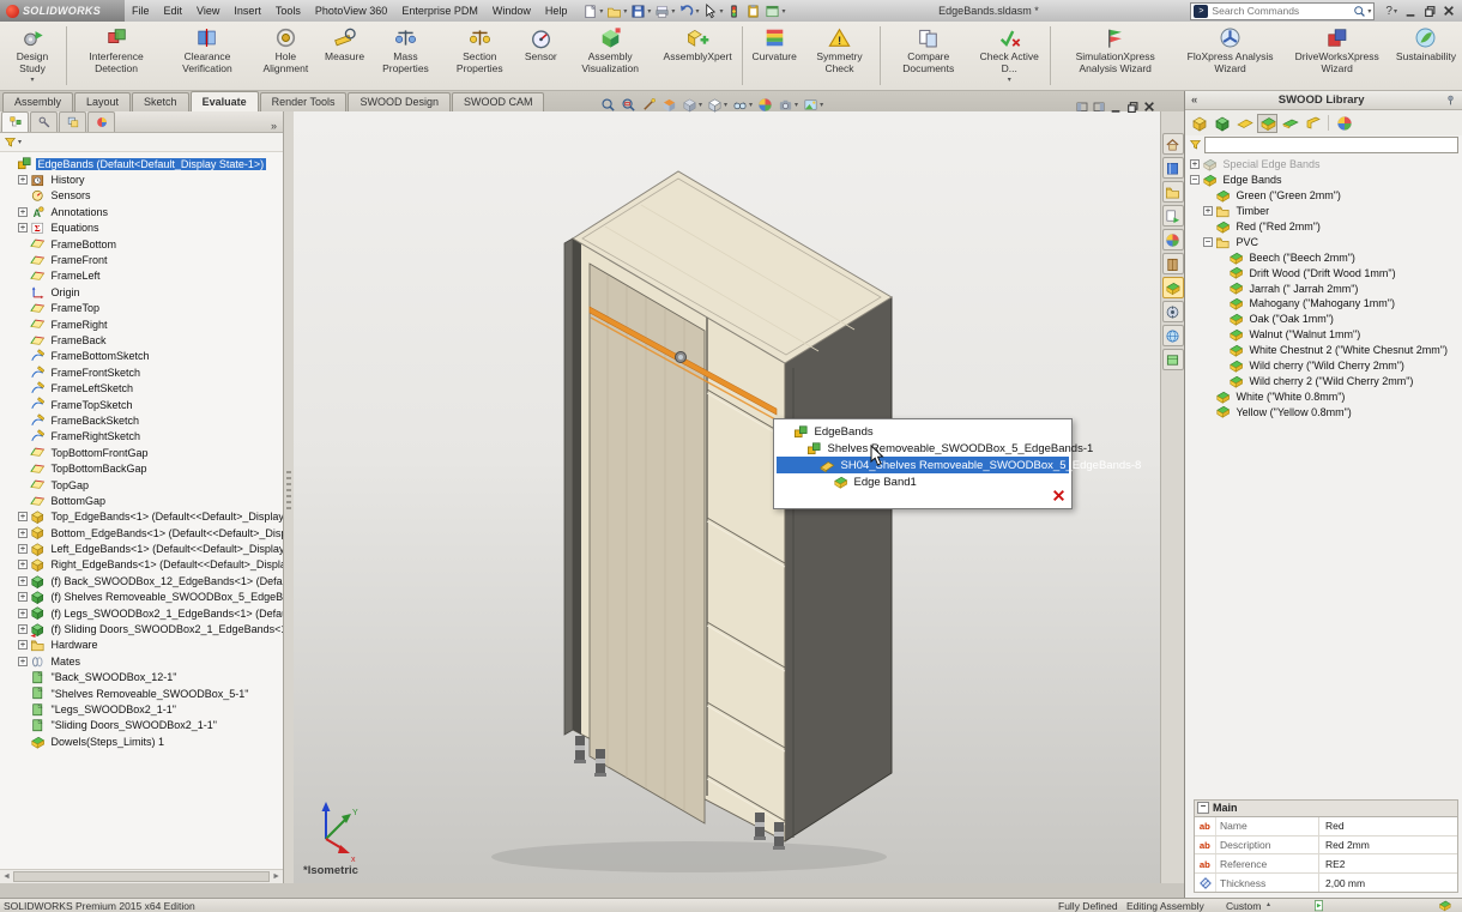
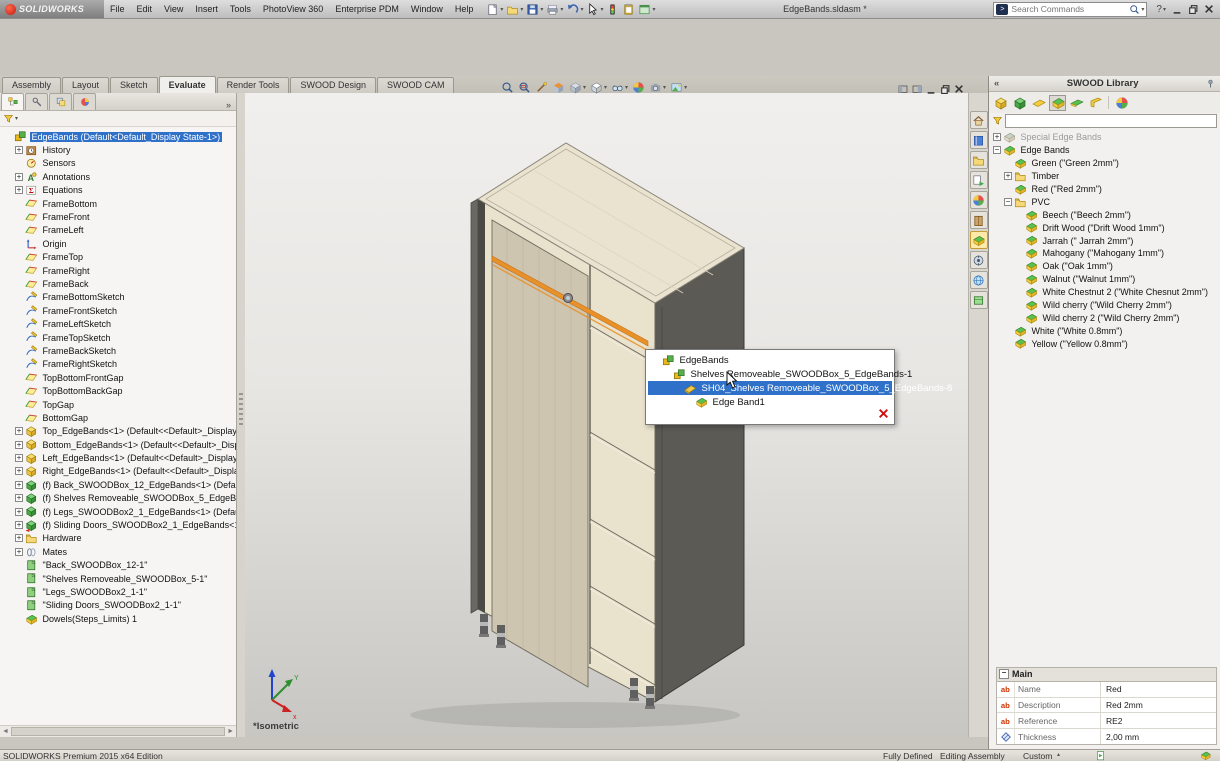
  SOLIDWORKS
  File
  Edit
  View
  Insert
  Tools
  PhotoView 360
  Enterprise PDM
  Window
  Help
  EdgeBands.sldasm *
  Search Commands
  ?
- Design Study
- Interference Detection
- Clearance Verification
- Hole Alignment
- Measure
- Mass Properties
- Section Properties
- Sensor
- Assembly Visualization
- AssemblyXpert
- Curvature
- Symmetry Check
- Compare Documents
- Check Active D...
- SimulationXpress Analysis Wizard
- FloXpress Analysis Wizard
- DriveWorksXpress Wizard
- Sustainability
  Assembly
  Layout
  Sketch
  Evaluate
  Render Tools
  SWOOD Design
  SWOOD CAM
  »
  EdgeBands (Default<Default_Display State-1>)
  +
  History
  Sensors
  +
  Annotations
  +
  Equations
  FrameBottom
  FrameFront
  FrameLeft
  Origin
  FrameTop
  FrameRight
  FrameBack
  FrameBottomSketch
  FrameFrontSketch
  FrameLeftSketch
  FrameTopSketch
  FrameBackSketch
  FrameRightSketch
  TopBottomFrontGap
  TopBottomBackGap
  TopGap
  BottomGap
  +
  Top_EdgeBands<1> (Default<<Default>_Display
  +
  Bottom_EdgeBands<1> (Default<<Default>_Dis
  +
  Left_EdgeBands<1> (Default<<Default>_Display
  +
  Right_EdgeBands<1> (Default<<Default>_Displ
  +
  (f) Back_SWOODBox_12_EdgeBands<1> (Defa
  +
  (f) Shelves Removeable_SWOODBox_5_EdgeB
  +
  (f) Legs_SWOODBox2_1_EdgeBands<1> (Defa
  +
  (f) Sliding Doors_SWOODBox2_1_EdgeBands<
  +
  Hardware
  +
  Mates
  "Back_SWOODBox_12-1"
  "Shelves Removeable_SWOODBox_5-1"
  "Legs_SWOODBox2_1-1"
  "Sliding Doors_SWOODBox2_1-1"
  Dowels(Steps_Limits) 1
  *Isometric
  EdgeBands
  Shelves Removeable_SWOODBox_5_EdgeBands-1
  SH04_Shelves Removeable_SWOODBox_5_EdgeBands-8
  Edge Band1
  «
  SWOOD Library
  +
  Special Edge Bands
  −
  Edge Bands
  Green ("Green 2mm")
  +
  Timber
  Red ("Red 2mm")
  −
  PVC
  Beech ("Beech 2mm")
  Drift Wood ("Drift Wood 1mm")
  Jarrah (" Jarrah 2mm")
  Mahogany ("Mahogany 1mm")
  Oak ("Oak 1mm")
  Walnut ("Walnut 1mm")
  White Chestnut 2 ("White Chesnut 2mm")
  Wild cherry ("Wild Cherry 2mm")
  Wild cherry 2 ("Wild Cherry 2mm")
  White ("White 0.8mm")
  Yellow ("Yellow 0.8mm")
  −
  Main
  Name
  Red
  Description
  Red 2mm
  Reference
  RE2
  Thickness
  2,00 mm
  SOLIDWORKS Premium 2015 x64 Edition
  Fully Defined
  Editing Assembly
  Custom
